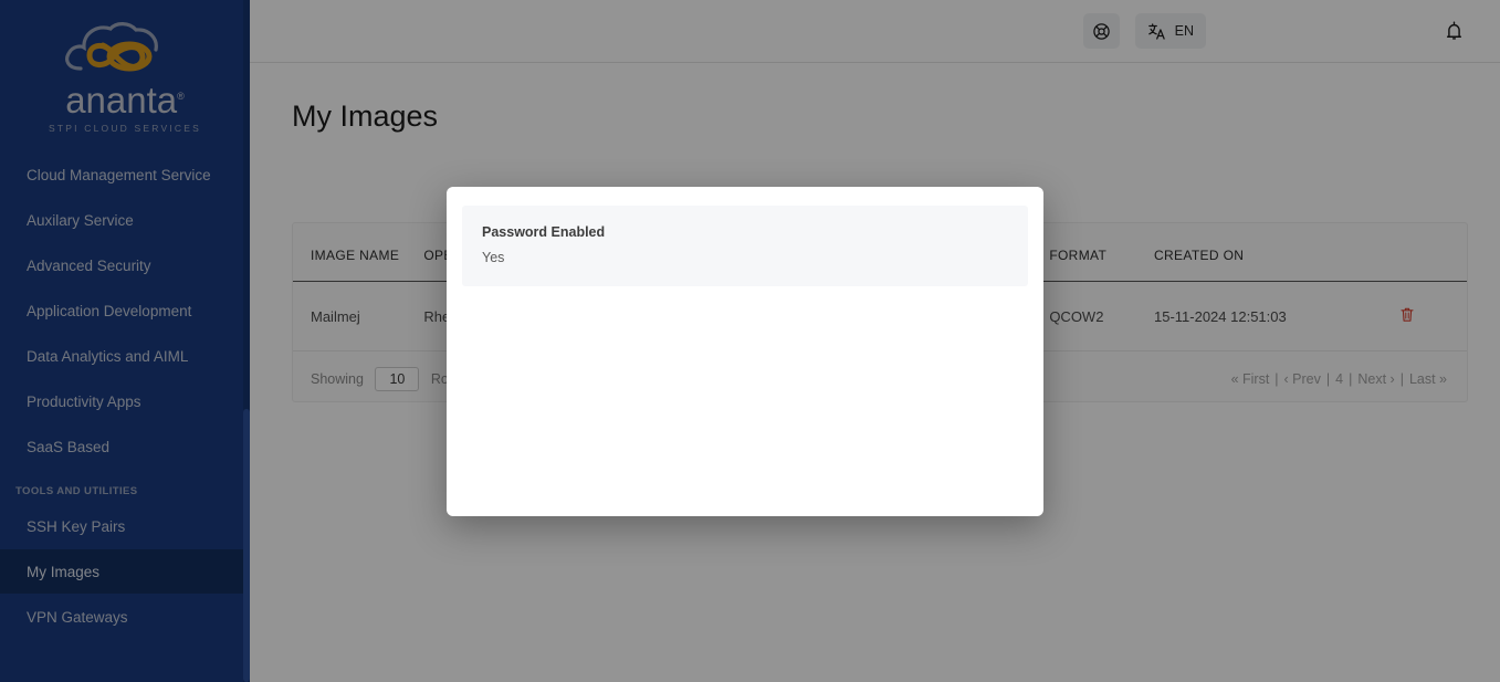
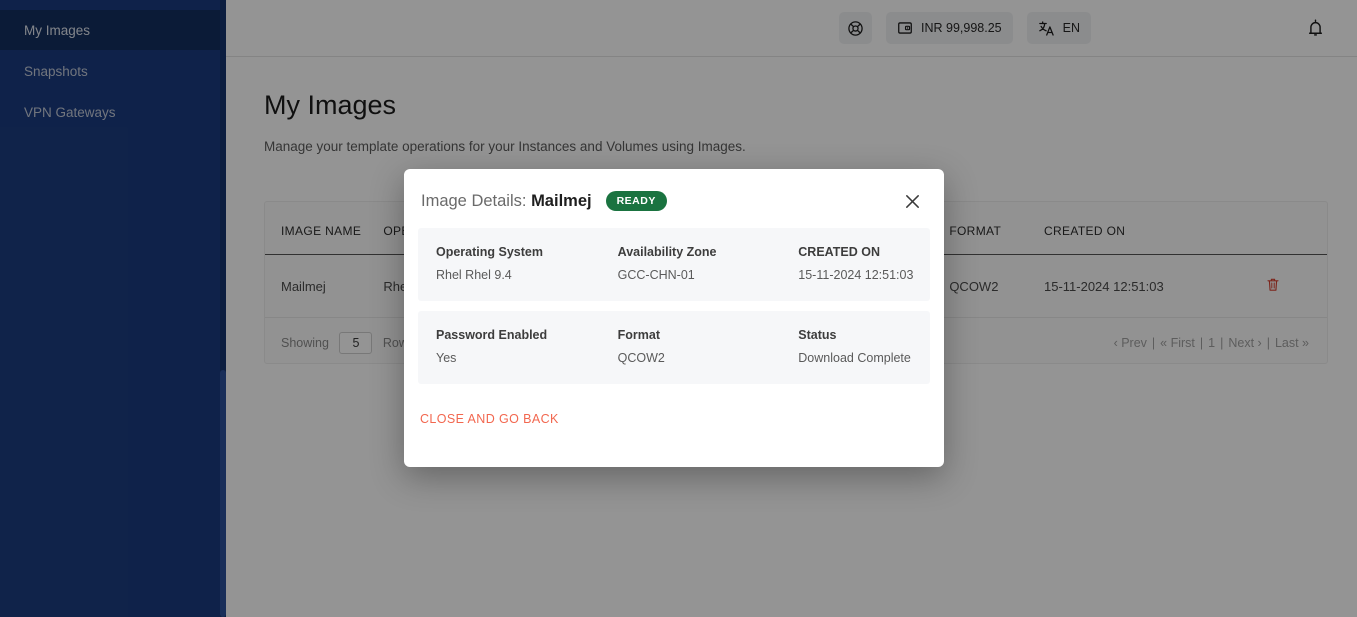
- ananta®
- STPI CLOUD SERVICES
- Cloud Management Service
- Auxilary Service
- Advanced Security
- Application Development
- Data Analytics and AIML
- Productivity Apps
- SaaS Based
- TOOLS AND UTILITIES
- SSH Key Pairs
  My Images
+ Snapshots
  VPN Gateways
+ INR 99,998.25
  EN
  My Images
+ Manage your template operations for your Instances and Volumes using Images.
  Mailmej	Rh		QCOW2	15-11-2024 12:51:03
- Showing 10 Ro
+ Showing 5 Ro
- « First
+ ‹ Prev
  |
- ‹ Prev
+ « First
  |
- 4
+ 1
  |
  Next ›
  |
  Last »
+ Image Details: Mailmej
+ READY
+ Operating System
+ Rhel Rhel 9.4
+ Availability Zone
+ GCC-CHN-01
+ CREATED ON
+ 15-11-2024 12:51:03
  Password Enabled
  Yes
+ Format
+ QCOW2
+ Status
+ Download Complete
+ CLOSE AND GO BACK
